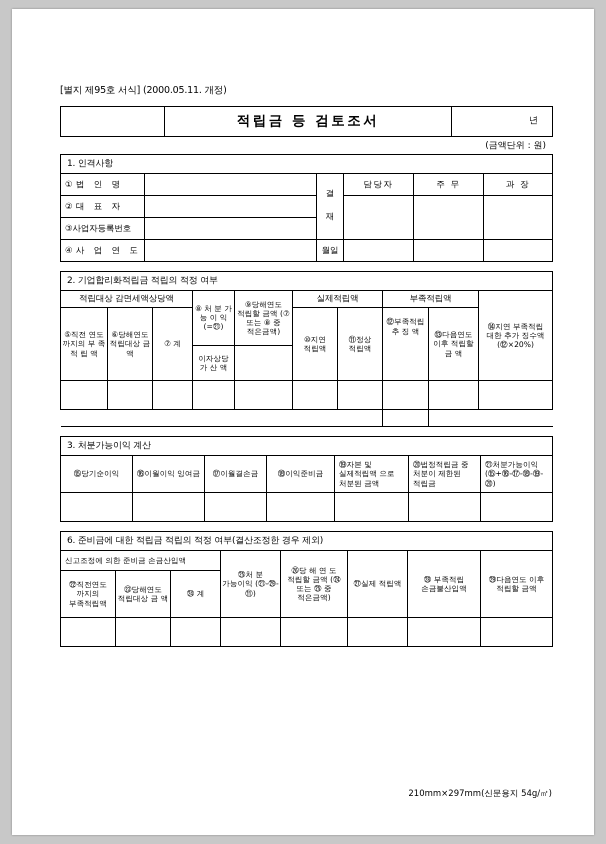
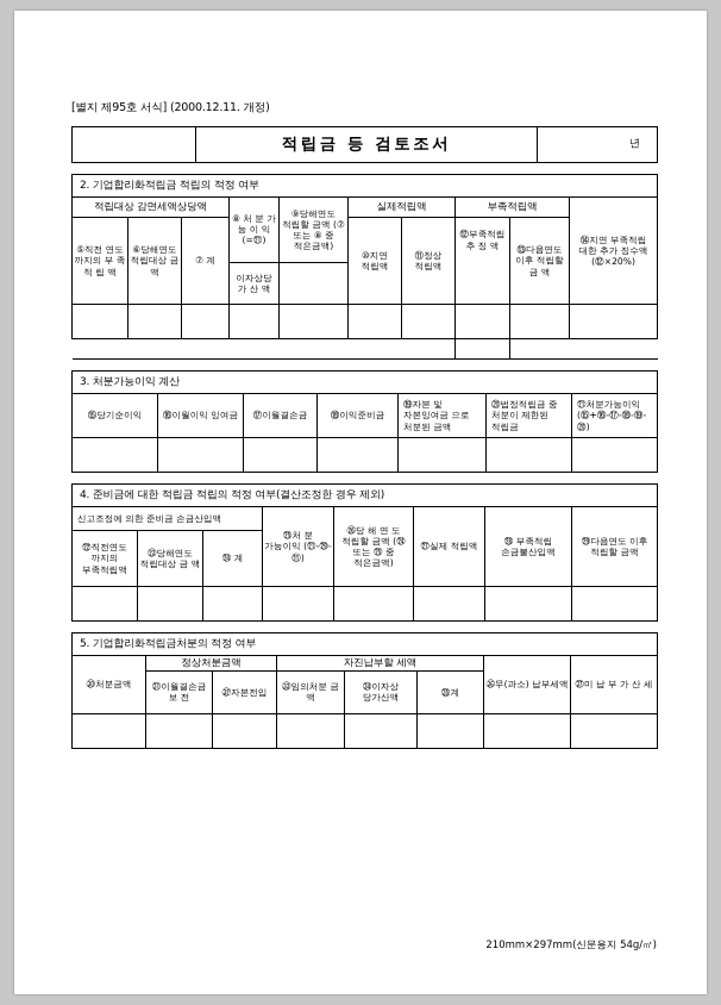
- [별지 제95호 서식] (2000.05.11. 개정)
+ [별지 제95호 서식] (2000.12.11. 개정)
  	적립금 등 검토조서	년
- (금액단위 : 원)
- 1. 인격사항
- ①법 인 명		결 재	담당자	주 무	과 장
- ②대 표 자
- ③사업자등록번호
- ④사 업 연 도		월일
  2. 기업합리화적립금 적립의 적정 여부
  적립대상 감면세액상당액	⑧ 처 분 가 능 이 익 (=㉑)	⑨당해연도 적립할 금액 (⑦ 또는 ⑧ 중 적은금액)	실제적립액	부족적립액	⑭지연 부족적립 대한 추가 징수액 (⑫×20%)
  ⑤직전 연도 까지의 부 족 적 립 액	⑥당해연도 적립대상 금 액	⑦ 계	⑩지연 적립액	⑪정상 적립액	⑫부족적립 추 징 액	⑬다음연도 이후 적립할 금 액
  이자상당 가 산 액
  3. 처분가능이익 계산
- ⑮당기순이익	⑯이월이익 잉여금	⑰이월결손금	⑱이익준비금	⑲자본 및 실제적립액 으로 처분된 금액	⑳법정적립금 중 처분이 제한된 적립금	㉑처분가능이익 (⑮+⑯-⑰-⑱-⑲-⑳)
+ ⑮당기순이익	⑯이월이익 잉여금	⑰이월결손금	⑱이익준비금	⑲자본 및 자본잉여금 으로 처분된 금액	⑳법정적립금 중 처분이 제한된 적립금	㉑처분가능이익 (⑮+⑯-⑰-⑱-⑲-⑳)
- 6. 준비금에 대한 적립금 적립의 적정 여부(결산조정한 경우 제외)
+ 4. 준비금에 대한 적립금 적립의 적정 여부(결산조정한 경우 제외)
  신고조정에 의한 준비금 손금산입액	㉕처 분 가능이익 (㉑-㉙-⑪)	㉖당 해 연 도 적립할 금액 (㉔ 또는 ㉕ 중 적은금액)	㉗실제 적립액	㉘ 부족적립 손금불산입액	㉙다음연도 이후 적립할 금액
  ㉒직전연도 까지의 부족적립액	㉓당해연도 적립대상 금 액	㉔ 계
+ 5. 기업합리화적립금처분의 적정 여부
+ ㉚처분금액	정상처분금액	자진납부할 세액	㊱무(과소) 납부세액	㊲미 납 부 가 산 세
+ ㉛이월결손금 보 전	㉜자본전입	㉝임의처분 금 액	㉞이자상 당가산액	㉟계
  210mm×297mm(신문용지 54g/㎡)
